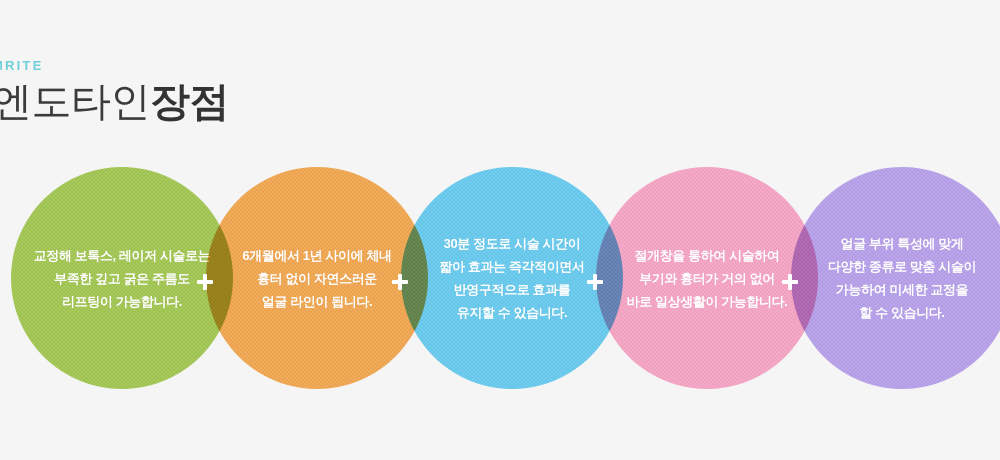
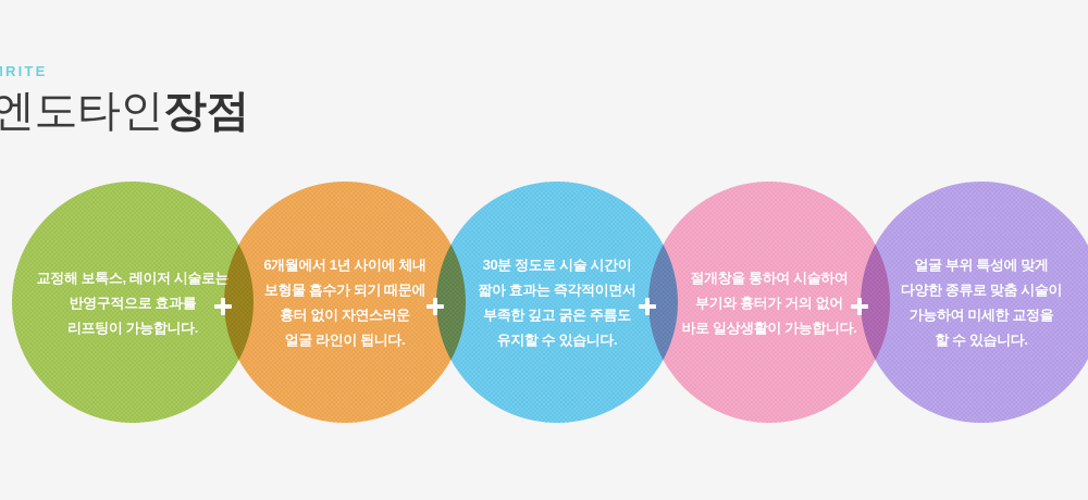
  RITE
  엔도타인장점
  교정해 보톡스, 레이저 시술로는
- 부족한 깊고 굵은 주름도
+ 반영구적으로 효과를
  리프팅이 가능합니다.
  6개월에서 1년 사이에 체내
+ 보형물 흡수가 되기 때문에
  흉터 없이 자연스러운
  얼굴 라인이 됩니다.
  30분 정도로 시술 시간이
  짧아 효과는 즉각적이면서
- 반영구적으로 효과를
+ 부족한 깊고 굵은 주름도
  유지할 수 있습니다.
  절개창을 통하여 시술하여
  부기와 흉터가 거의 없어
  바로 일상생활이 가능합니다.
  얼굴 부위 특성에 맞게
  다양한 종류로 맞춤 시술이
  가능하여 미세한 교정을
  할 수 있습니다.
